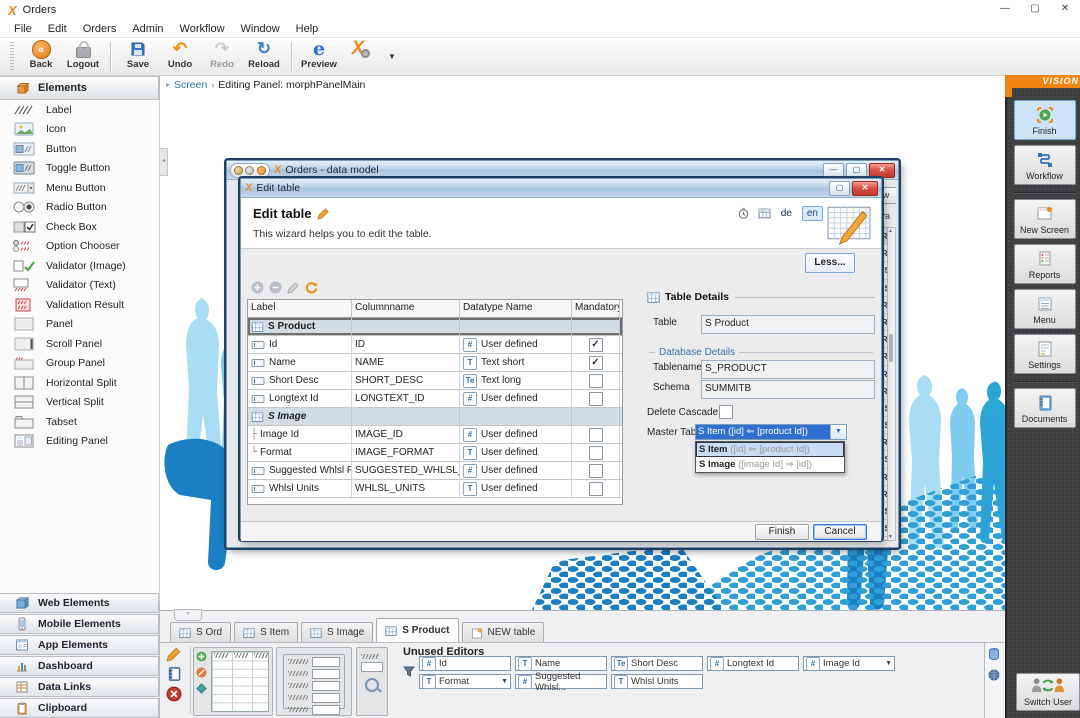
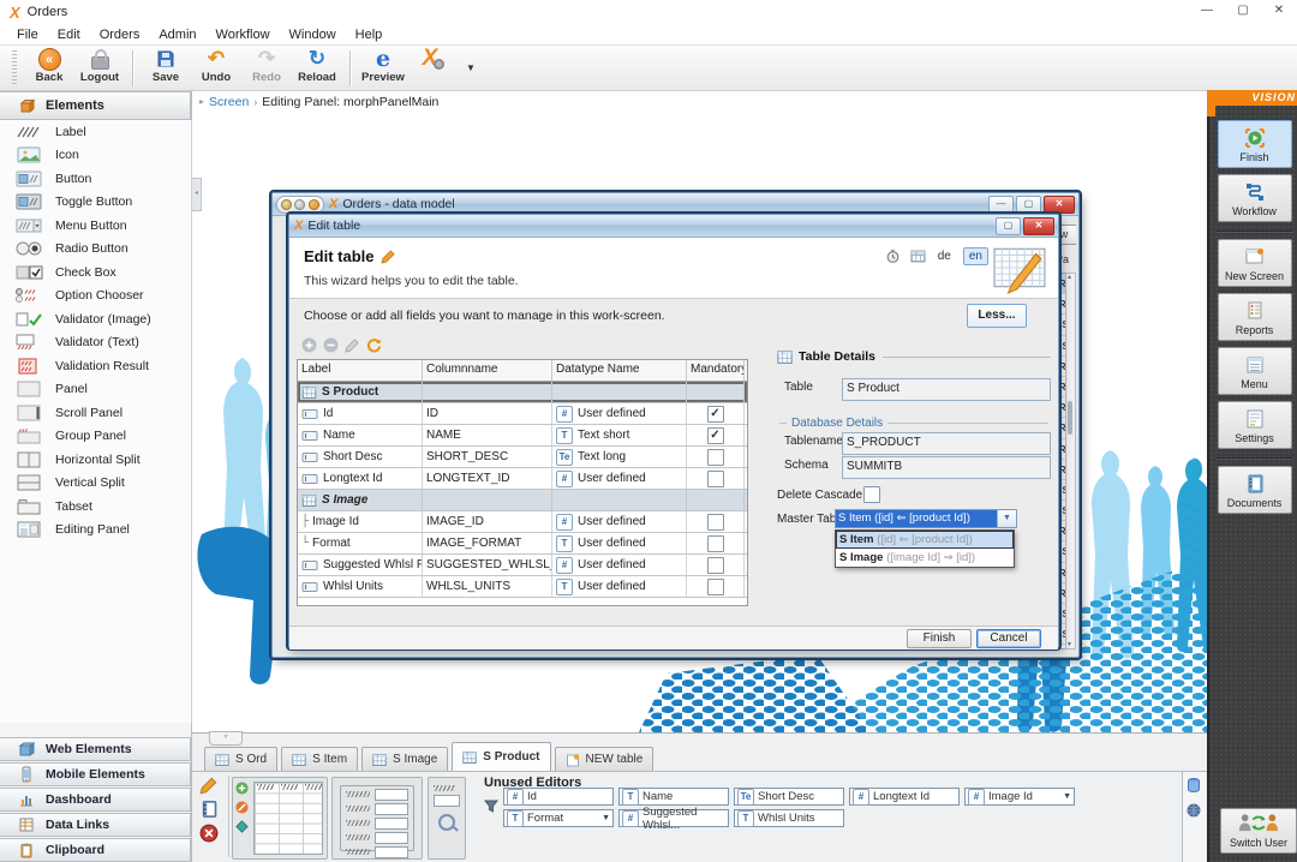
  X
  Orders
  —
  ▢
  ✕
  File
  Edit
  Orders
  Admin
  Workflow
  Window
  Help
  «
  Back
  Logout
  Save
  ↶
  Undo
  ↷
  Redo
  ↻
  Reload
  e
  Preview
  X
  ▼
  Elements
  Label
  Icon
  Button
  Toggle Button
  Menu Button
  Radio Button
  Check Box
  Option Chooser
  Validator (Image)
  Validator (Text)
  Validation Result
  Panel
  Scroll Panel
  Group Panel
  Horizontal Split
  Vertical Split
  Tabset
  Editing Panel
  Web Elements
  Mobile Elements
- App Elements
  Dashboard
  Data Links
  Clipboard
  ▸
  Screen
  ›
  Editing Panel: morphPanelMain
  S Ord
  S Item
  S Image
  S Product
  NEW table
  Unused Editors
  #
  Id
  T
  Name
  Te
  Short Desc
  #
  Longtext Id
  #
  Image Id
  T
  Format
  #
  Suggested Whlsl...
  T
  Whlsl Units
  VISION
  Finish
  Workflow
  New Screen
  Reports
  Menu
  Settings
  Documents
  Switch User
  X
  Orders - data model
  —
  ▢
  ✕
  w
  Pa
  X
  Edit table
  ▢
  ✕
  Edit table
  This wizard helps you to edit the table.
  de
  en
+ Choose or add all fields you want to manage in this work-screen.
  Less...
  Label
  Columnname
  Datatype Name
  Mandatory
  S Product
  Id
  ID
  #
  User defined
  ✓
  Name
  NAME
  T
  Text short
  ✓
  Short Desc
  SHORT_DESC
  Te
  Text long
  Longtext Id
  LONGTEXT_ID
  #
  User defined
  S Image
  ├
  Image Id
  IMAGE_ID
  #
  User defined
  └
  Format
  IMAGE_FORMAT
  T
  User defined
  Suggested Whlsl P
  SUGGESTED_WHLSL
  #
  User defined
  Whlsl Units
  WHLSL_UNITS
  T
  User defined
  Table Details
  Table
  S Product
  Database Details
  Tablename
  S_PRODUCT
  Schema
  SUMMITB
  Delete Cascade
  Master Tab
  S Item ([id] ⇐ [product Id])
  S Item ([id] ⇐ [product Id])
  S Image ([image Id] ⇒ [id])
  Finish
  Cancel
